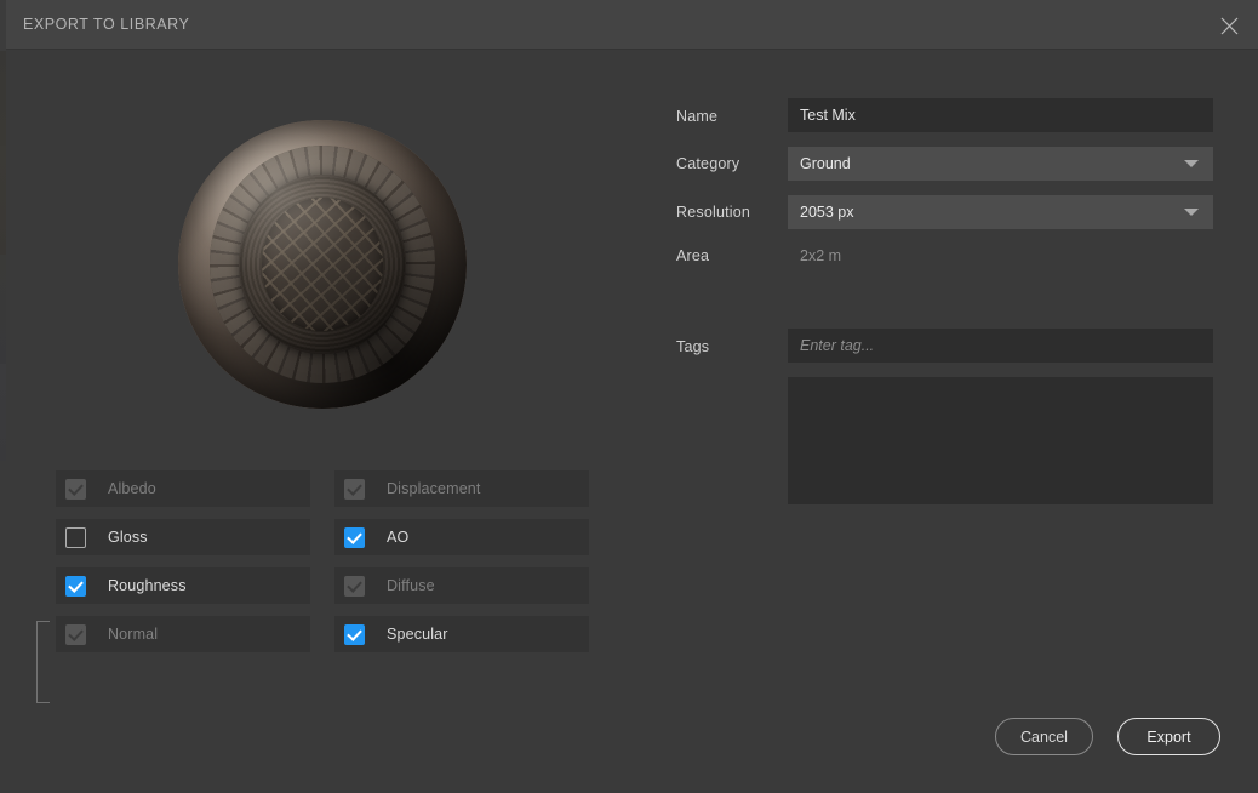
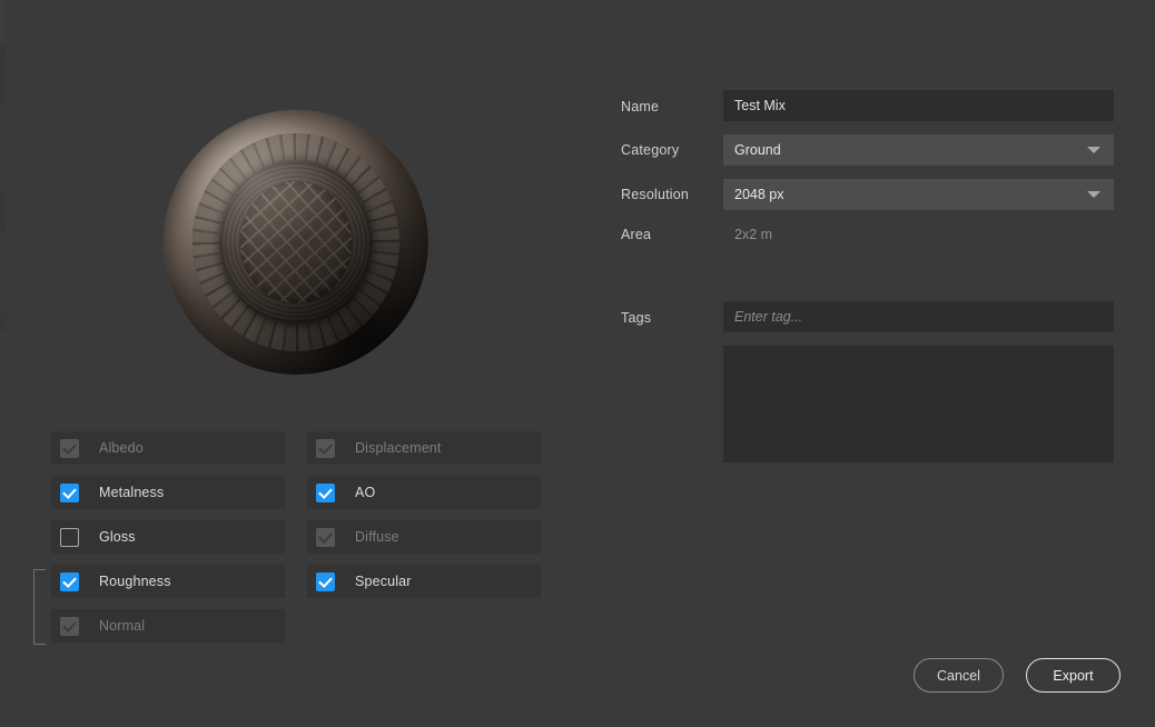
- EXPORT TO LIBRARY
  Albedo
+ Metalness
  Gloss
  Roughness
  Normal
  Displacement
  AO
  Diffuse
  Specular
  Name
  Test Mix
  Category
  Ground
  Resolution
- 2053 px
+ 2048 px
  Area
  2x2 m
  Tags
  Enter tag...
  Cancel
  Export
